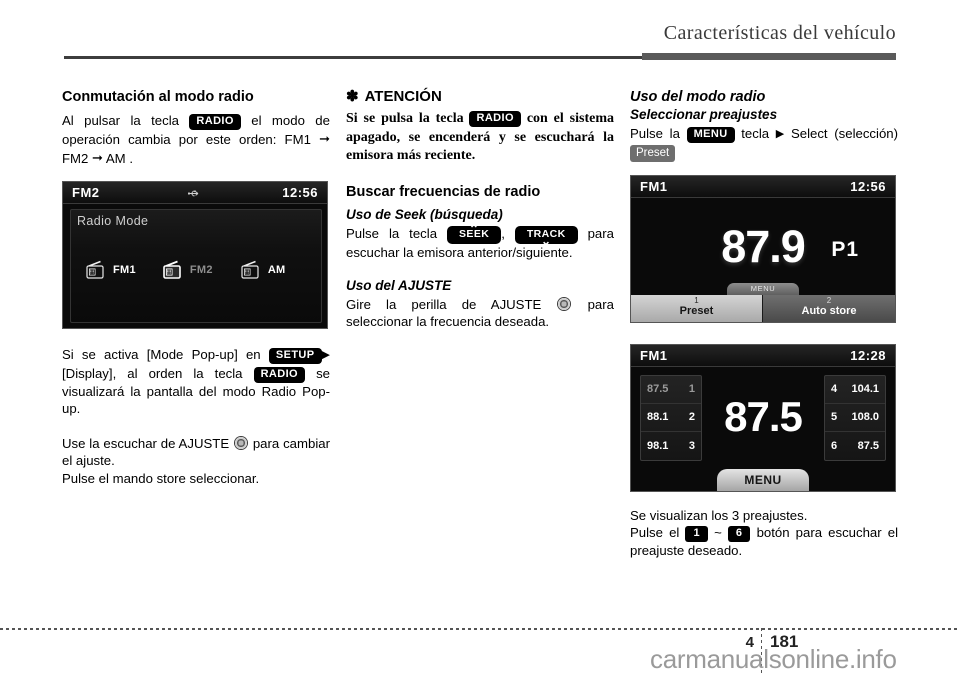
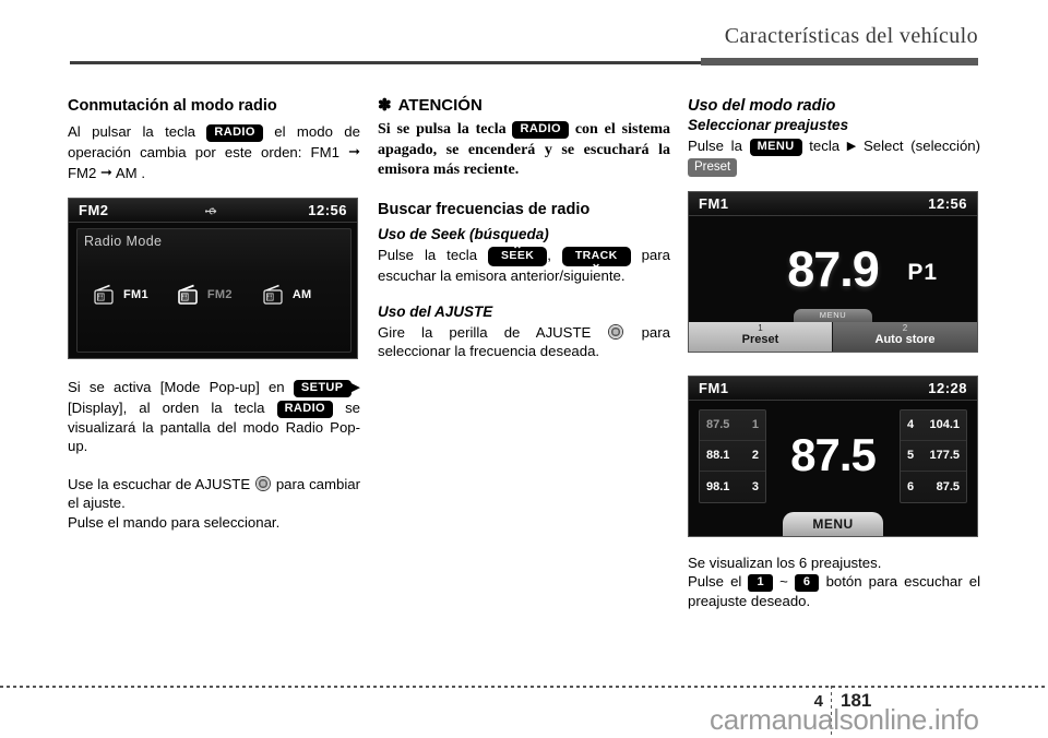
  Características del vehículo
  Conmutación al modo radio
  Al pulsar la tecla RADIO el modo de operación cambia por este orden: FM1 ➞ FM2 ➞ AM .
  FM2
  12:56
  Radio Mode
  FM1
  FM2
  AM
  Si se activa [Mode Pop-up] en SETUP ▶ [Display], al orden la tecla RADIO se visualizará la pantalla del modo Radio Pop-up.
  Use la escuchar de AJUSTE para cambiar el ajuste.
- Pulse el mando store seleccionar.
+ Pulse el mando para seleccionar.
  ✽
  ATENCIÓN
  Si se pulsa la tecla RADIO con el sistema apagado, se encenderá y se escuchará la emisora más reciente.
  Buscar frecuencias de radio
  Uso de Seek (búsqueda)
  Pulse la tecla
  ⌃
  SEEK , TRACK
  ⌄
  para escuchar la emisora anterior/siguiente.
  Uso del AJUSTE
  Gire la perilla de AJUSTE para seleccionar la frecuencia deseada.
  Uso del modo radio
  Seleccionar preajustes
  Pulse la MENU tecla ▶ Select (selección) Preset
  FM1
  12:56
  87.9
  P1
  MENU
  1
  Preset
  2
  Auto store
  FM1
  12:28
  87.5
  87.5
  1
  88.1
  2
  98.1
  3
  4
  104.1
  5
- 108.0
+ 177.5
  6
  87.5
  MENU
- Se visualizan los 3 preajustes.
+ Se visualizan los 6 preajustes.
  Pulse el 1 ~ 6 botón para escuchar el preajuste deseado.
  4
  181
  carmanualsonline.info
